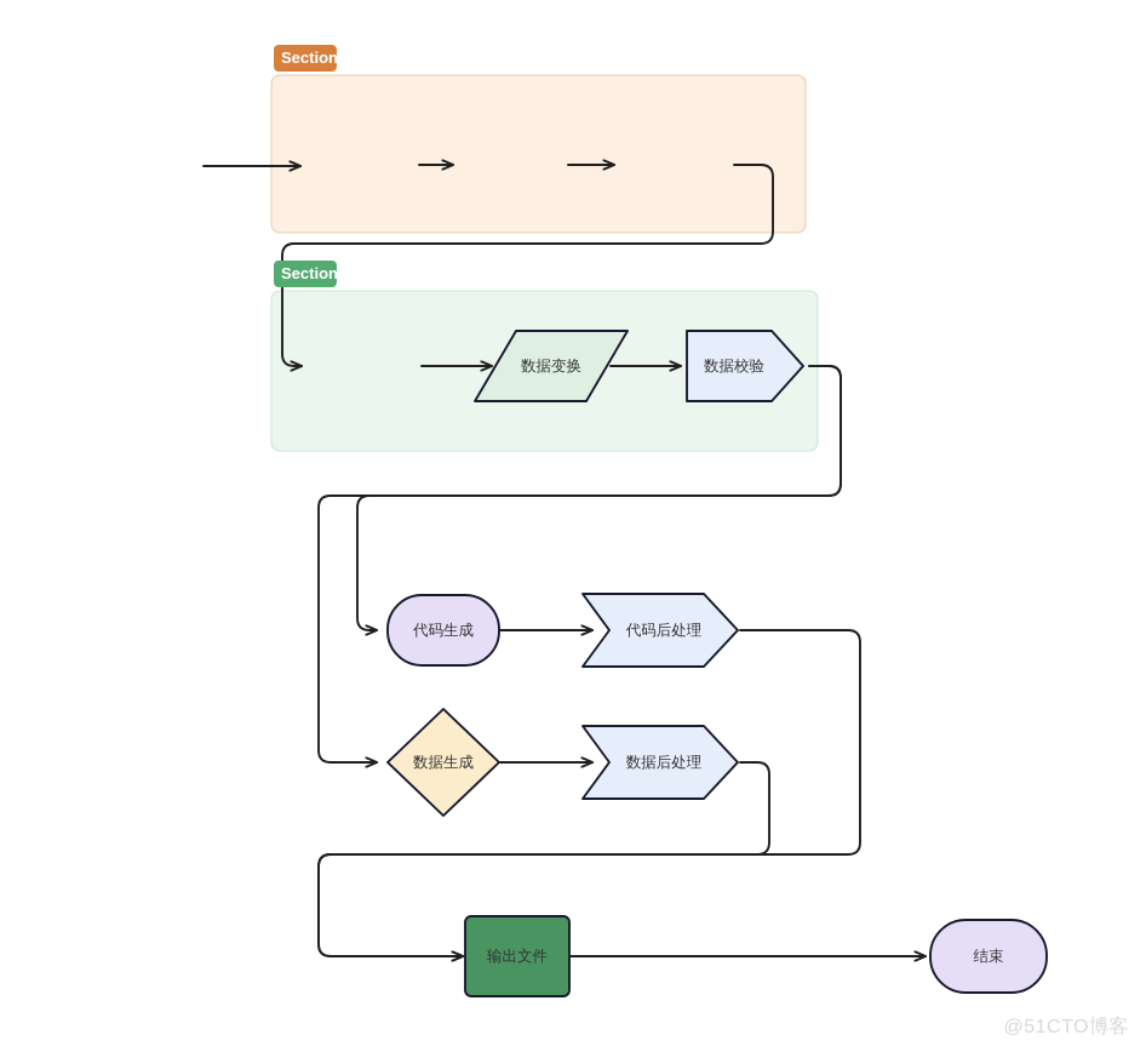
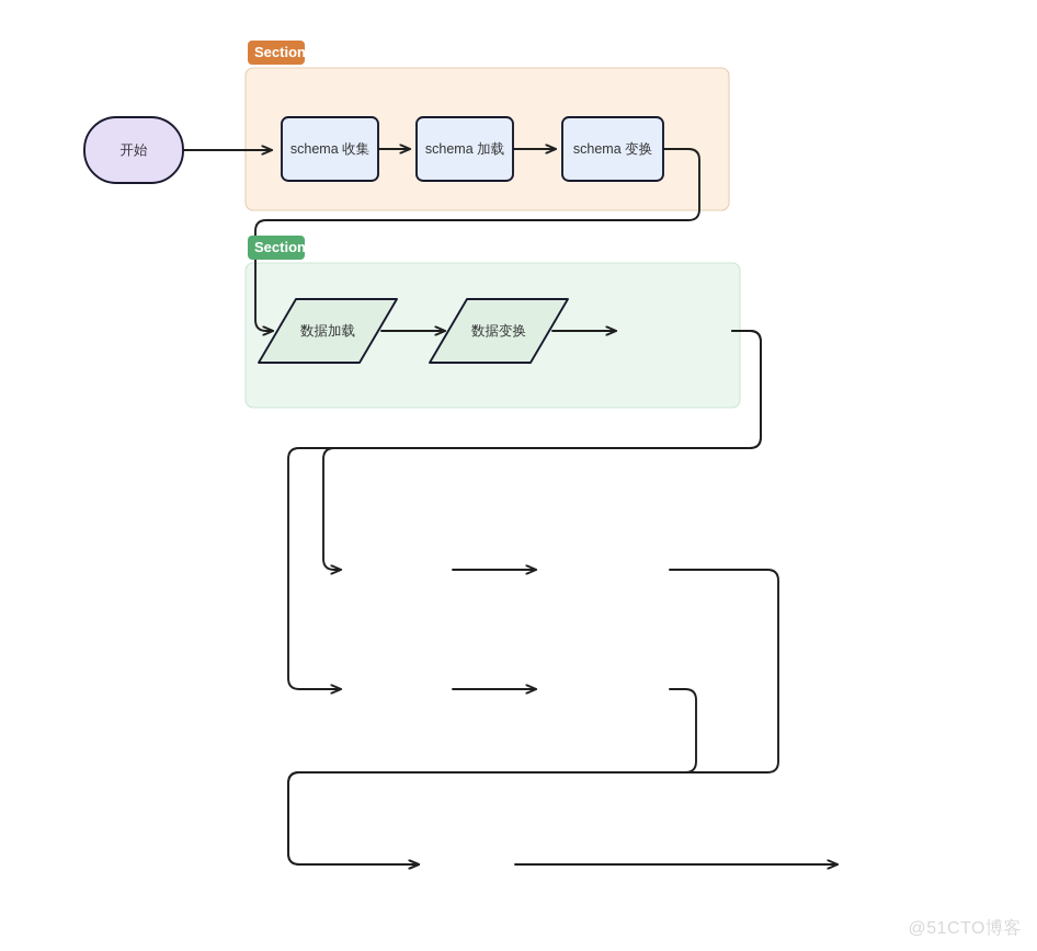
+ 开始
+ schema 收集
+ schema 加载
+ schema 变换
+ 数据加载
  数据变换
- 数据校验
- 代码生成
- 代码后处理
- 数据生成
- 数据后处理
- 输出文件
- 结束
  Section
  Section
  @51CTO博客
